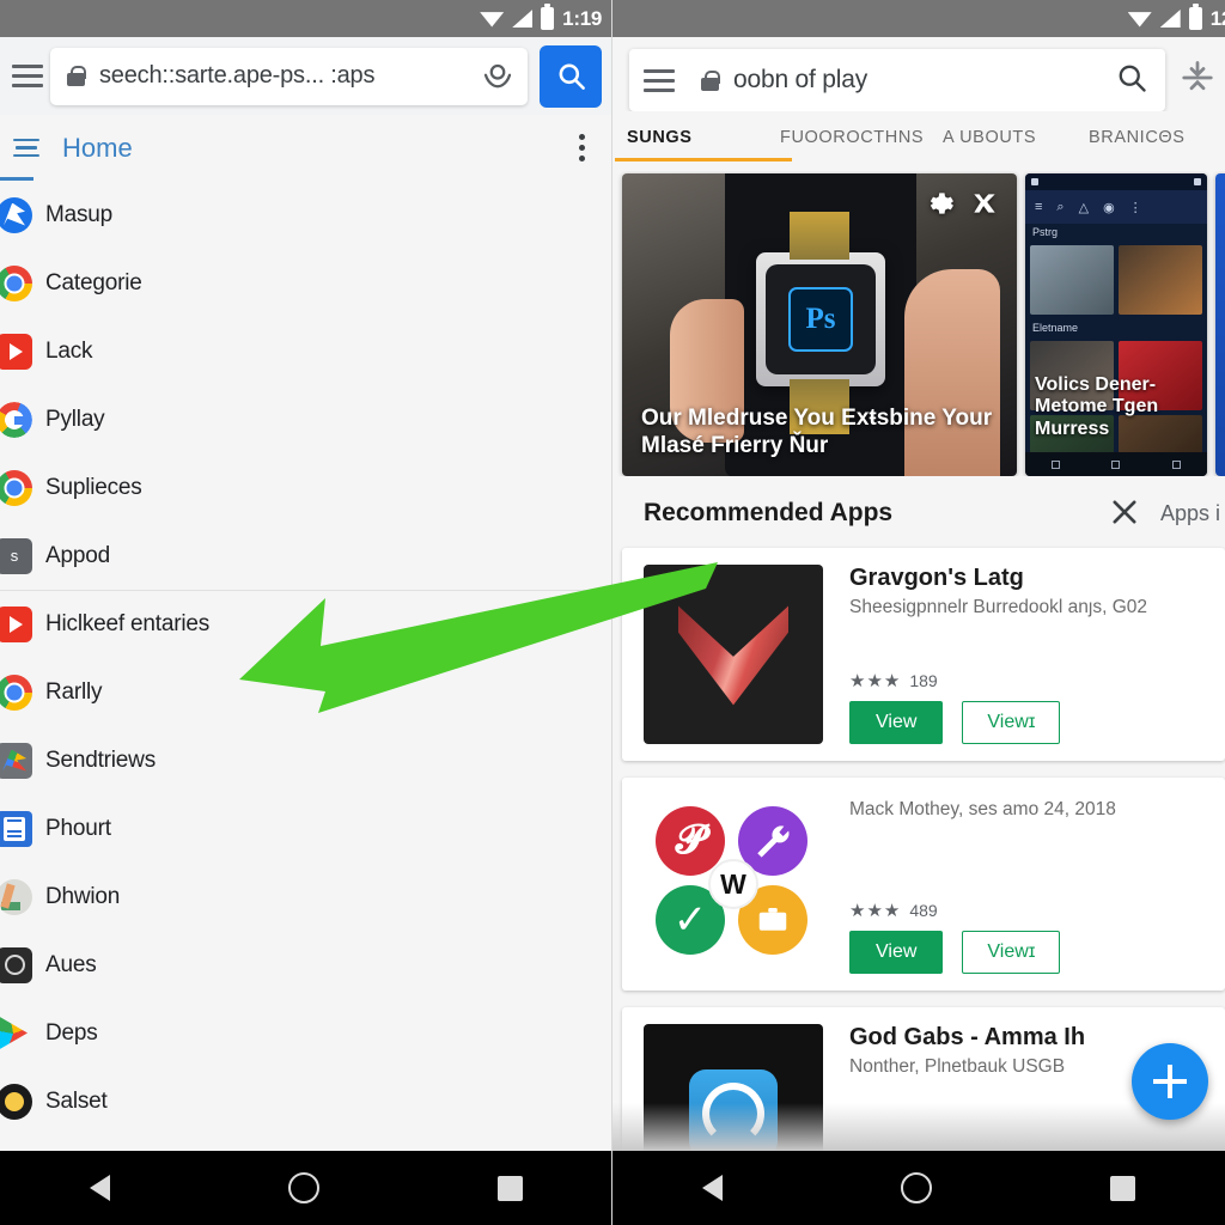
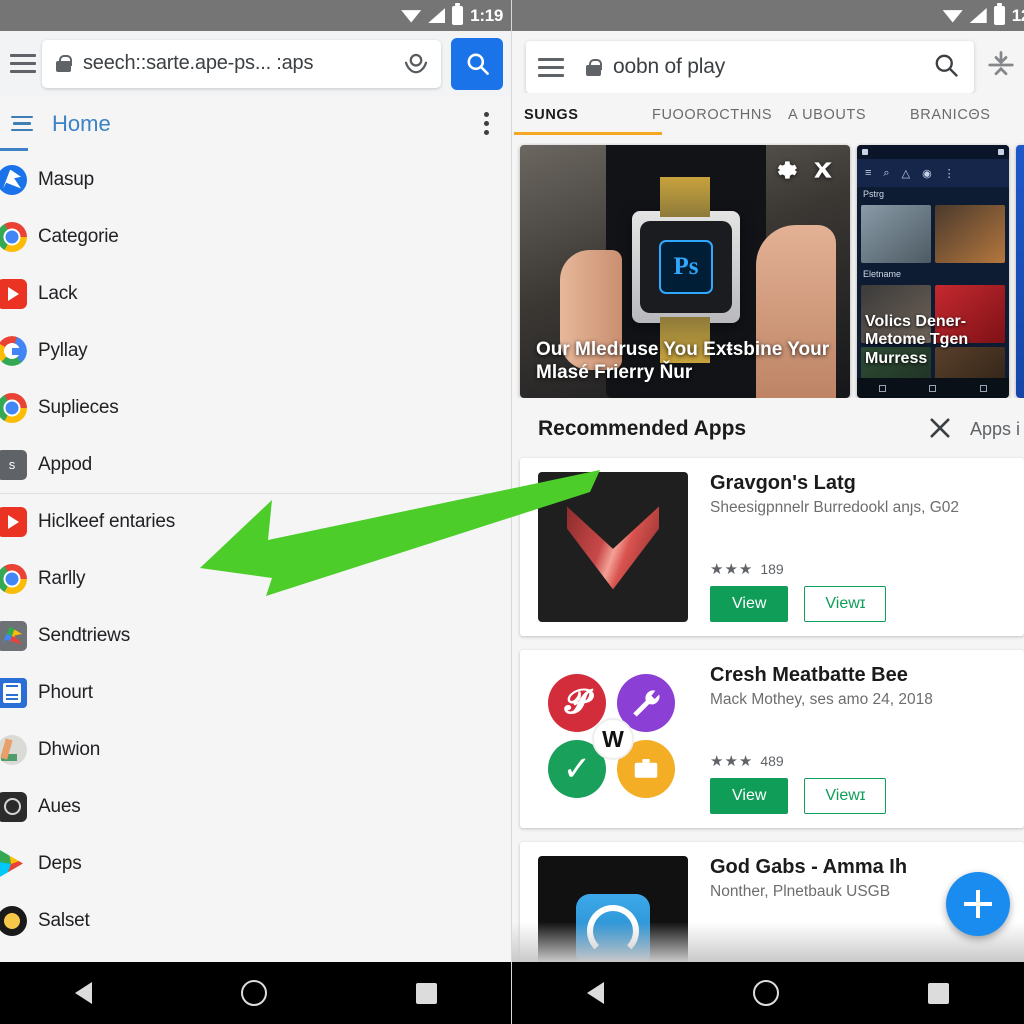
  1:19
  seech::sarte.ape-ps... :aps
  Home
  Masup
  Categorie
  Lack
  Pyllay
  Suplieces
  s
  Appod
  Ηiclkeef entaries
  Rarlly
  Sendtriews
  Phourt
  Dhwion
  Aues
  Deps
  Salset
  oobn of play
  SUNGS
  FUOOROCTHNS
  A UBOUTS
  BRANICΘS
  Ps
  Our Mledruse You Exŧsbine Your Mlasé Frierry Ňur
  ≡
  ⌕
  △
  ◉
  ⋮
  Pstrg
  Eletname
  Volics Dener- Metome Tgen Murress
  Recommended Apps
  Apps i
  Gravgon's Latg
  Sheesigpnnelr Burredookl anȷs, G02
  ★★★
  189
  View
  Viewɪ
  𝓟
  ✓
  W
+ Cresh Meatbatte Bee
  Mack Mothey, ses amo 24, 2018
  ★★★
  489
  View
  Viewɪ
  God Gabs - Amma Ih
  Nonther, Plnetbauk USGB
